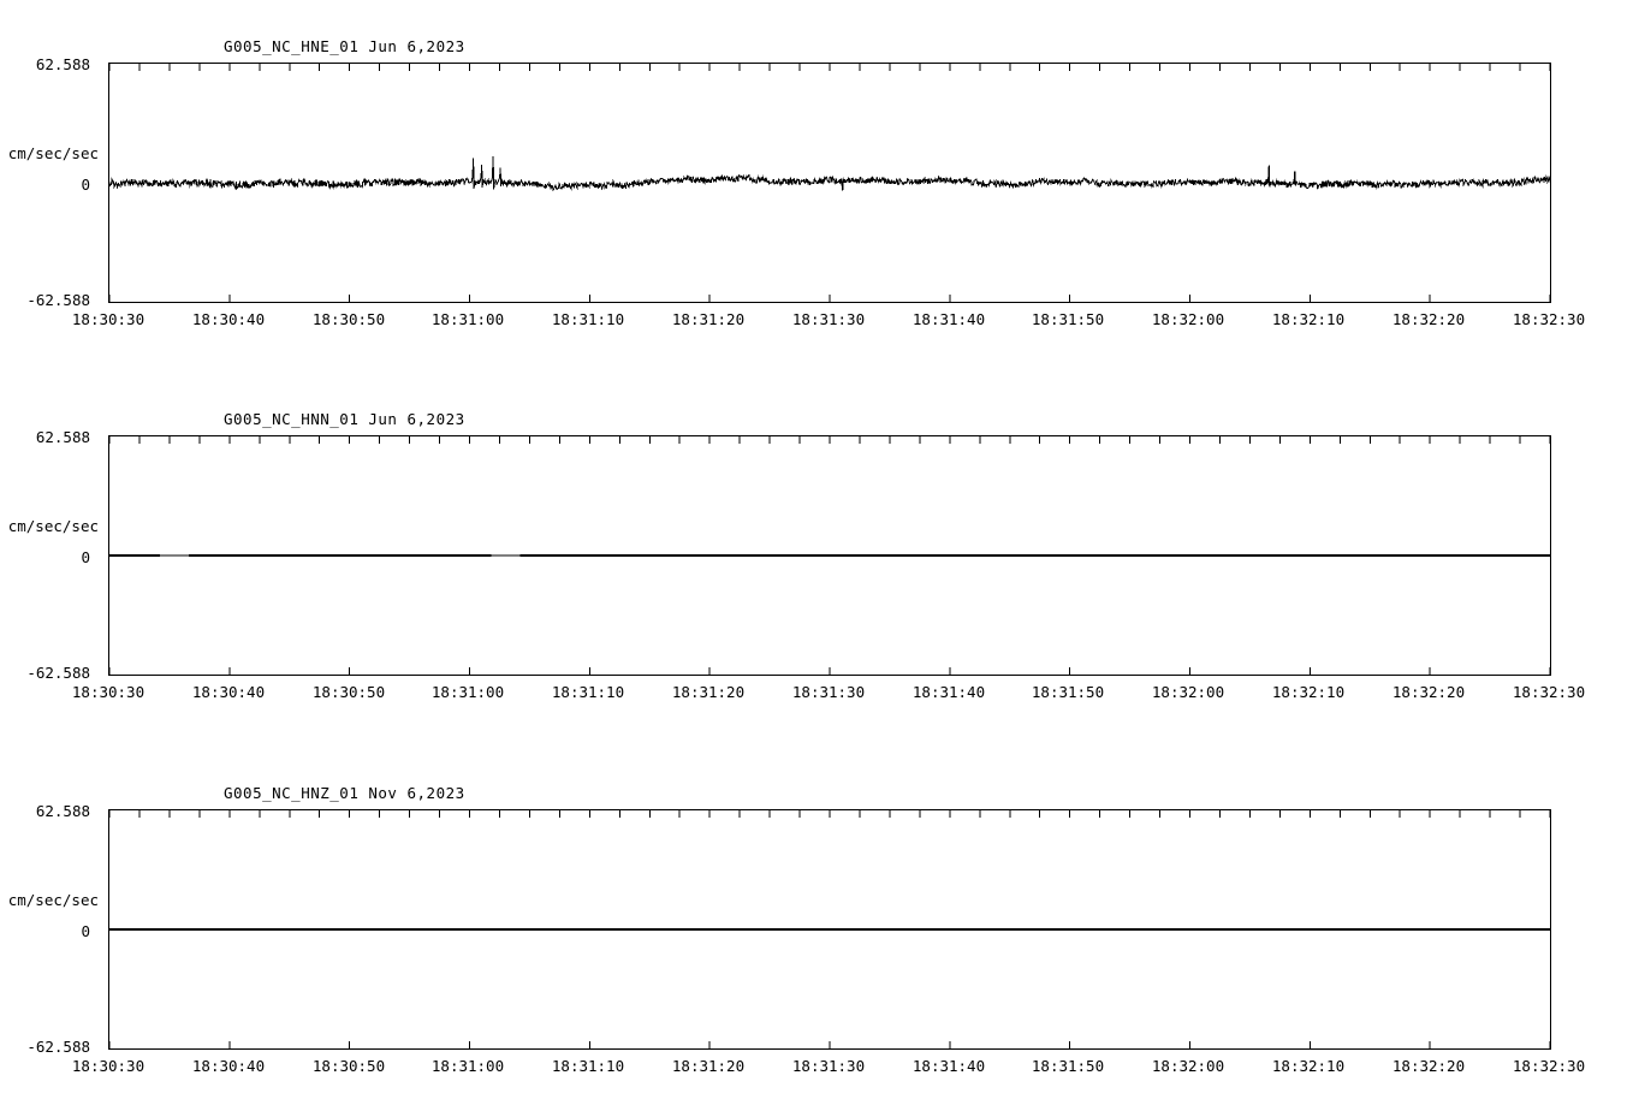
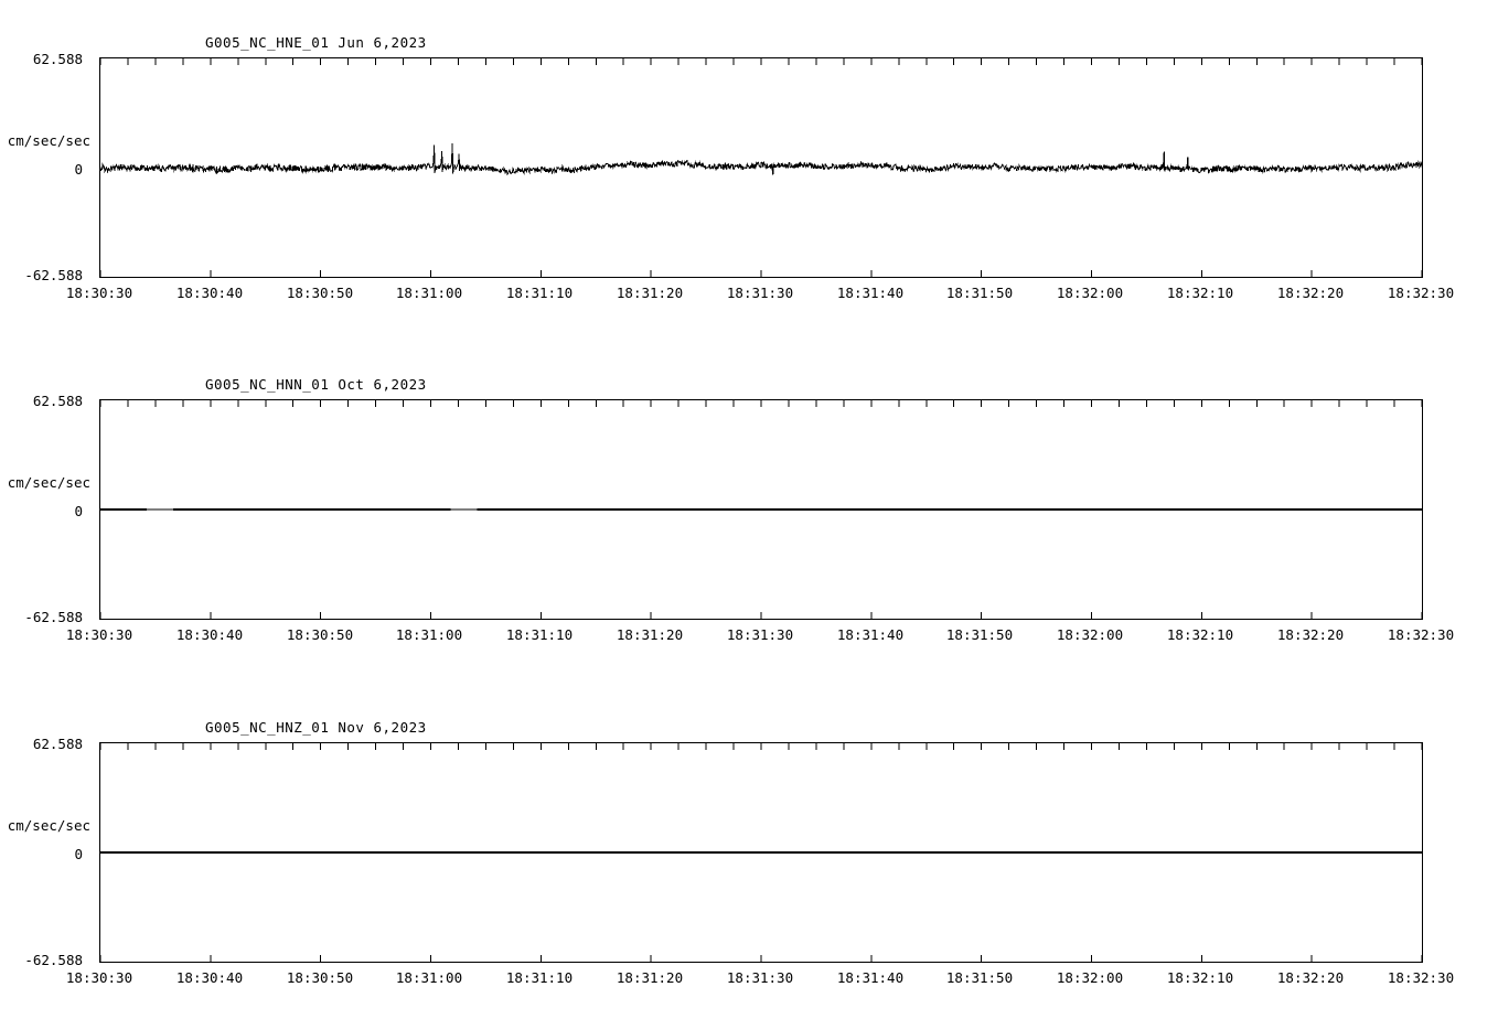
  G005_NC_HNE_01 Jun 6,2023
  cm/sec/sec
  62.588
  0
  -62.588
  18:30:30
  18:30:40
  18:30:50
  18:31:00
  18:31:10
  18:31:20
  18:31:30
  18:31:40
  18:31:50
  18:32:00
  18:32:10
  18:32:20
  18:32:30
- G005_NC_HNN_01 Jun 6,2023
+ G005_NC_HNN_01 Oct 6,2023
  cm/sec/sec
  62.588
  0
  -62.588
  18:30:30
  18:30:40
  18:30:50
  18:31:00
  18:31:10
  18:31:20
  18:31:30
  18:31:40
  18:31:50
  18:32:00
  18:32:10
  18:32:20
  18:32:30
  G005_NC_HNZ_01 Nov 6,2023
  cm/sec/sec
  62.588
  0
  -62.588
  18:30:30
  18:30:40
  18:30:50
  18:31:00
  18:31:10
  18:31:20
  18:31:30
  18:31:40
  18:31:50
  18:32:00
  18:32:10
  18:32:20
  18:32:30
